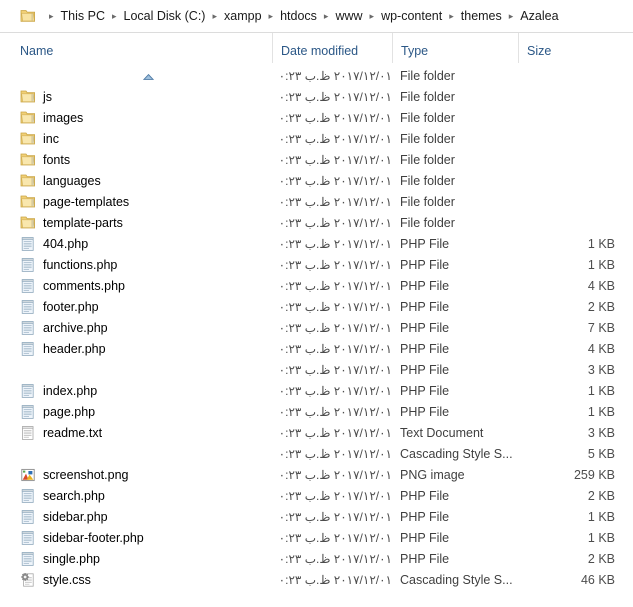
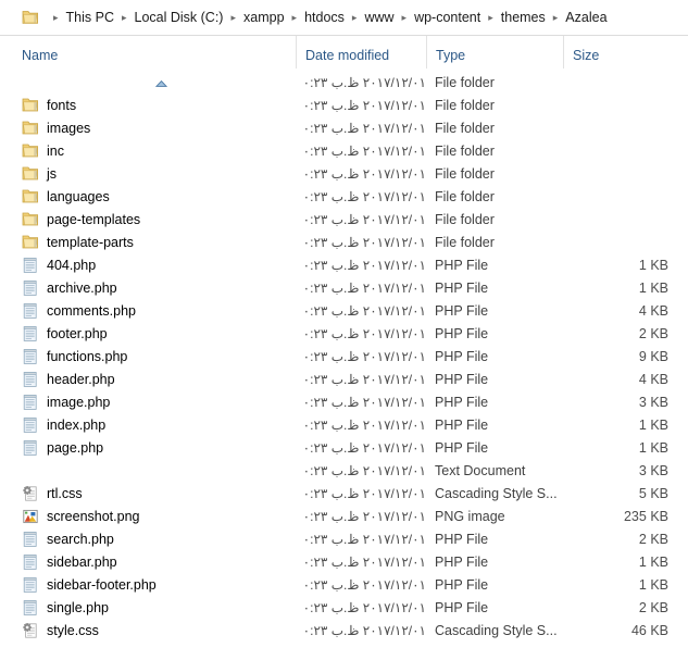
  ▸ This PC ▸ Local Disk (C:) ▸ xampp ▸ htdocs ▸ www ▸ wp-content ▸ themes ▸ Azalea
  Name
  Date modified
  Type
  Size
  ٢٠١٧/١٢/٠١ ظ.ب ٠:٢٣
  File folder
- js
+ fonts
  ٢٠١٧/١٢/٠١ ظ.ب ٠:٢٣
  File folder
  images
  ٢٠١٧/١٢/٠١ ظ.ب ٠:٢٣
  File folder
  inc
  ٢٠١٧/١٢/٠١ ظ.ب ٠:٢٣
  File folder
- fonts
+ js
  ٢٠١٧/١٢/٠١ ظ.ب ٠:٢٣
  File folder
  languages
  ٢٠١٧/١٢/٠١ ظ.ب ٠:٢٣
  File folder
  page-templates
  ٢٠١٧/١٢/٠١ ظ.ب ٠:٢٣
  File folder
  template-parts
  ٢٠١٧/١٢/٠١ ظ.ب ٠:٢٣
  File folder
  404.php
  ٢٠١٧/١٢/٠١ ظ.ب ٠:٢٣
  PHP File
  1 KB
- functions.php
+ archive.php
  ٢٠١٧/١٢/٠١ ظ.ب ٠:٢٣
  PHP File
  1 KB
  comments.php
  ٢٠١٧/١٢/٠١ ظ.ب ٠:٢٣
  PHP File
  4 KB
  footer.php
  ٢٠١٧/١٢/٠١ ظ.ب ٠:٢٣
  PHP File
  2 KB
- archive.php
+ functions.php
  ٢٠١٧/١٢/٠١ ظ.ب ٠:٢٣
  PHP File
- 7 KB
+ 9 KB
  header.php
  ٢٠١٧/١٢/٠١ ظ.ب ٠:٢٣
  PHP File
  4 KB
+ image.php
  ٢٠١٧/١٢/٠١ ظ.ب ٠:٢٣
  PHP File
  3 KB
  index.php
  ٢٠١٧/١٢/٠١ ظ.ب ٠:٢٣
  PHP File
  1 KB
  page.php
  ٢٠١٧/١٢/٠١ ظ.ب ٠:٢٣
  PHP File
  1 KB
- readme.txt
  ٢٠١٧/١٢/٠١ ظ.ب ٠:٢٣
  Text Document
  3 KB
+ rtl.css
  ٢٠١٧/١٢/٠١ ظ.ب ٠:٢٣
  Cascading Style S...
  5 KB
  screenshot.png
  ٢٠١٧/١٢/٠١ ظ.ب ٠:٢٣
  PNG image
- 259 KB
+ 235 KB
  search.php
  ٢٠١٧/١٢/٠١ ظ.ب ٠:٢٣
  PHP File
  2 KB
  sidebar.php
  ٢٠١٧/١٢/٠١ ظ.ب ٠:٢٣
  PHP File
  1 KB
  sidebar-footer.php
  ٢٠١٧/١٢/٠١ ظ.ب ٠:٢٣
  PHP File
  1 KB
  single.php
  ٢٠١٧/١٢/٠١ ظ.ب ٠:٢٣
  PHP File
  2 KB
  style.css
  ٢٠١٧/١٢/٠١ ظ.ب ٠:٢٣
  Cascading Style S...
  46 KB
